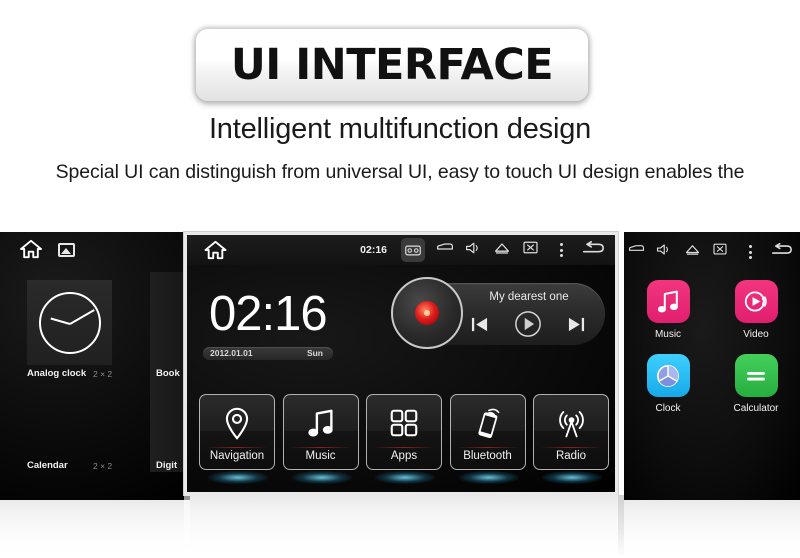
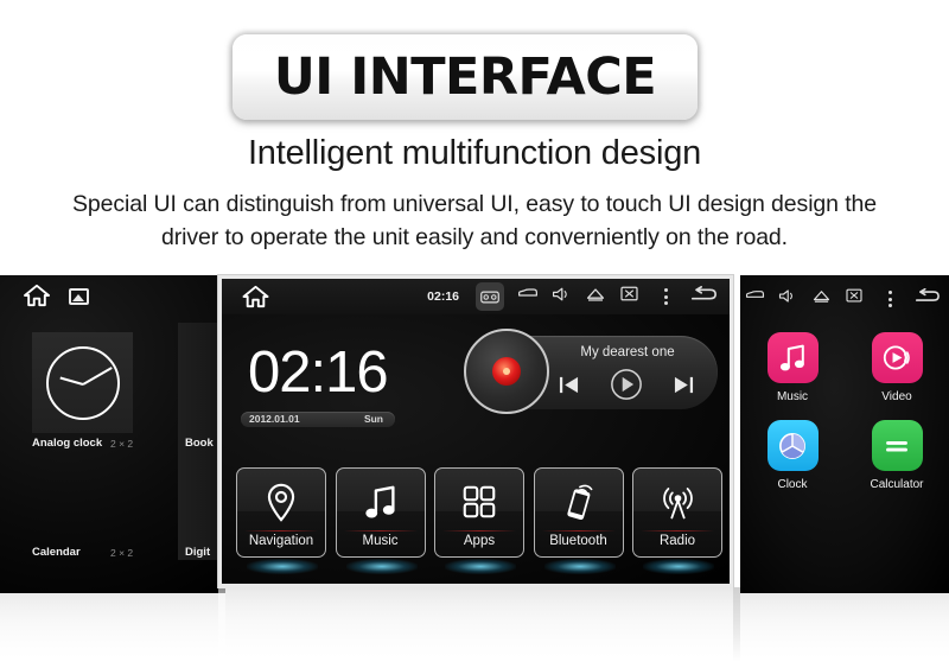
  UI INTERFACE
  Intelligent multifunction design
- Special UI can distinguish from universal UI, easy to touch UI design enables the
+ Special UI can distinguish from universal UI, easy to touch UI design design the
+ driver to operate the unit easily and converniently on the road.
  Analog clock
  2 × 2
  Calendar
  2 × 2
  Book
  Digit
  02:16
  02:16
  2012.01.01
  Sun
  My dearest one
  Navigation
  Music
  Apps
  Bluetooth
  Radio
  Music
  Video
  Clock
  Calculator
